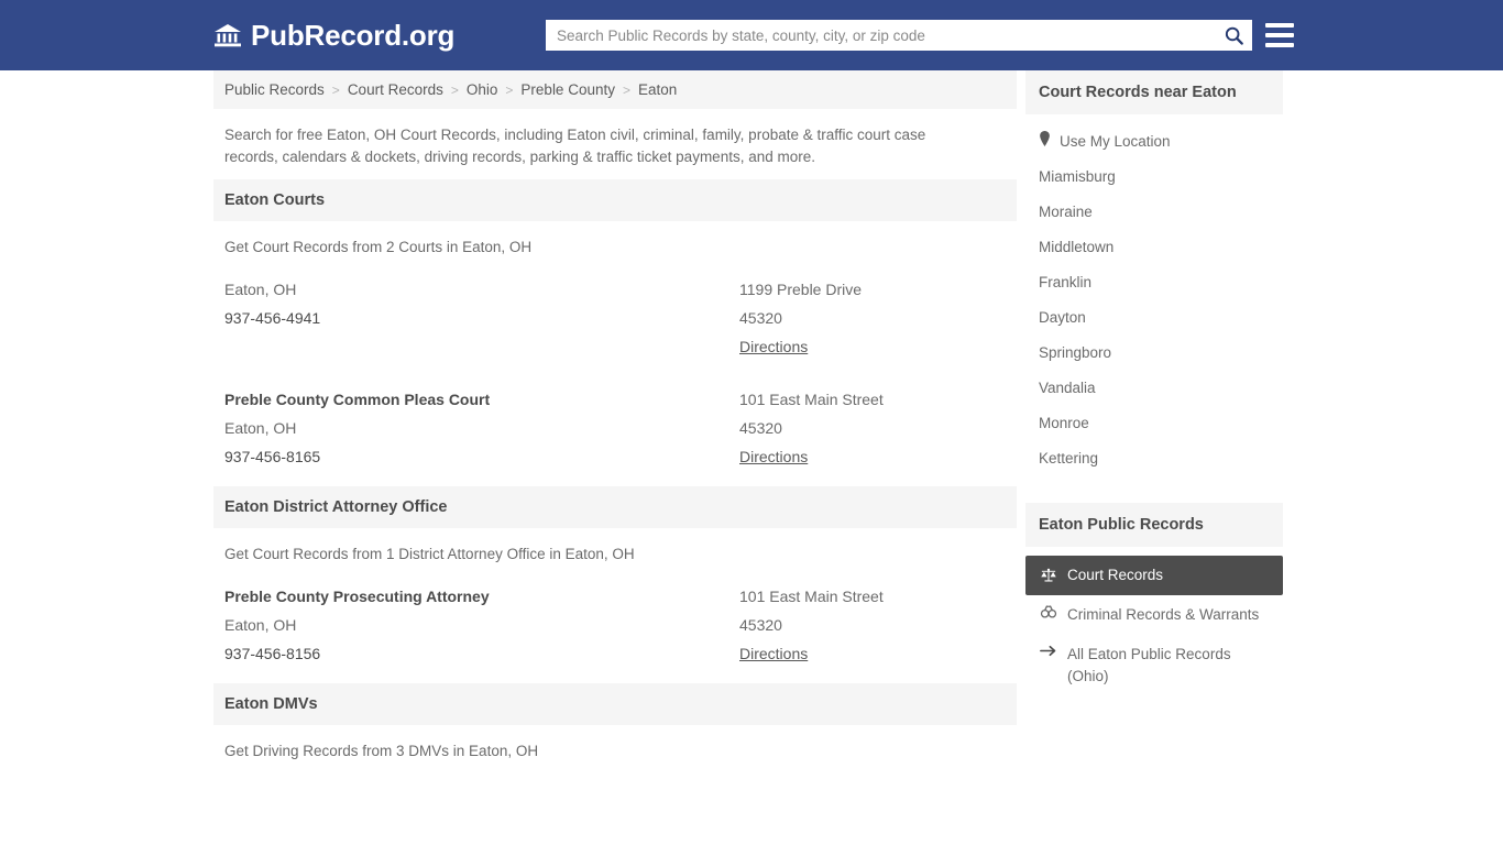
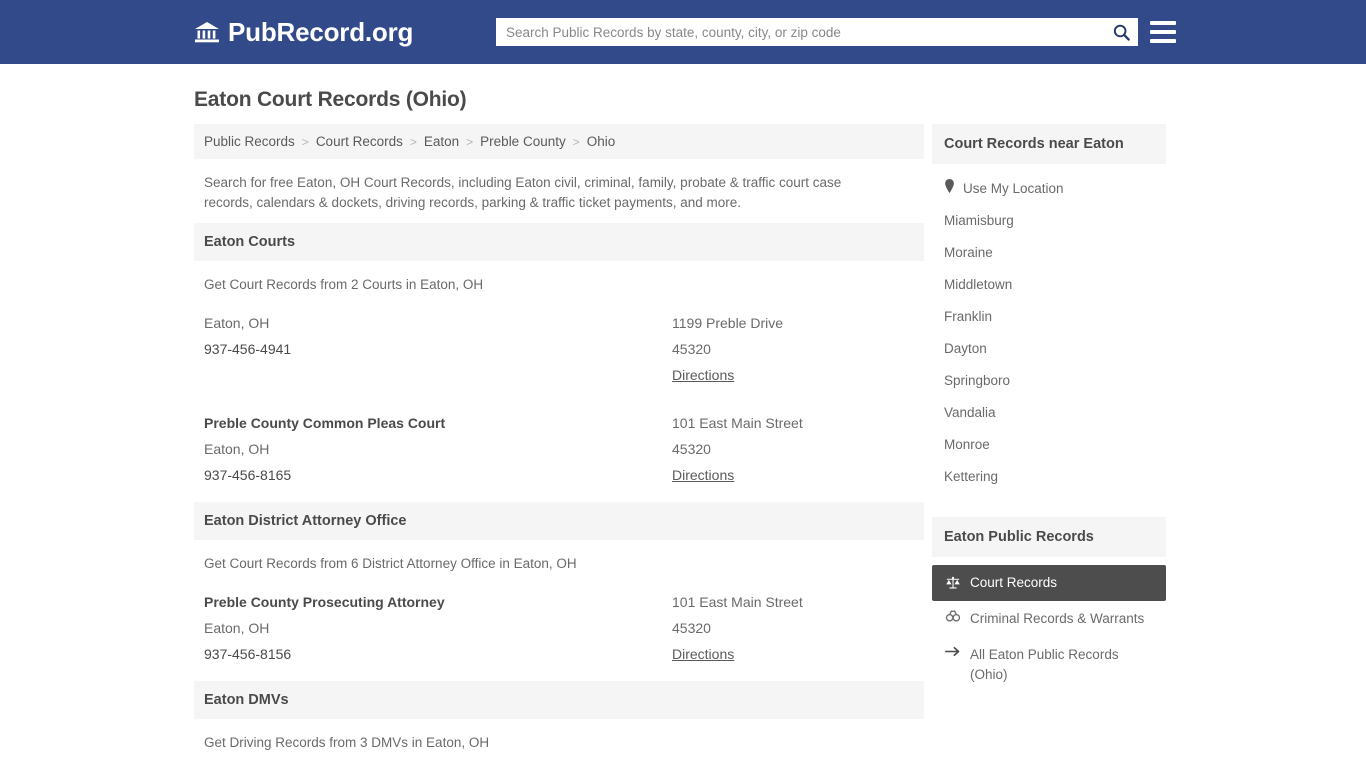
  PubRecord.org
  Search Public Records by state, county, city, or zip code
+ Eaton Court Records (Ohio)
  Public Records
  >
  Court Records
  >
- Ohio
+ Eaton
  >
  Preble County
  >
- Eaton
+ Ohio
  Search for free Eaton, OH Court Records, including Eaton civil, criminal, family, probate & traffic court case records, calendars & dockets, driving records, parking & traffic ticket payments, and more.
  Eaton Courts
  Get Court Records from 2 Courts in Eaton, OH
  Eaton, OH
  937-456-4941
  1199 Preble Drive
  45320
  Directions
  Preble County Common Pleas Court
  Eaton, OH
  937-456-8165
  101 East Main Street
  45320
  Directions
  Eaton District Attorney Office
- Get Court Records from 1 District Attorney Office in Eaton, OH
+ Get Court Records from 6 District Attorney Office in Eaton, OH
  Preble County Prosecuting Attorney
  Eaton, OH
  937-456-8156
  101 East Main Street
  45320
  Directions
  Eaton DMVs
  Get Driving Records from 3 DMVs in Eaton, OH
  Court Records near Eaton
  Use My Location
  Miamisburg
  Moraine
  Middletown
  Franklin
  Dayton
  Springboro
  Vandalia
  Monroe
  Kettering
  Eaton Public Records
  Court Records
  Criminal Records & Warrants
  All Eaton Public Records (Ohio)
